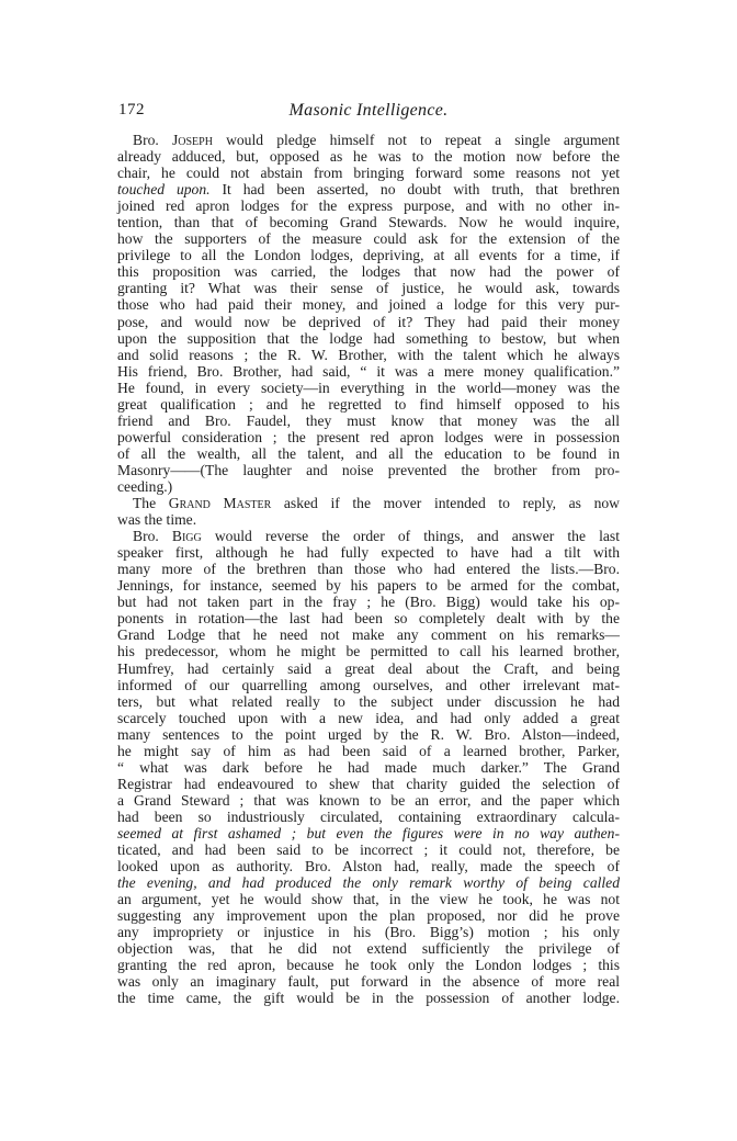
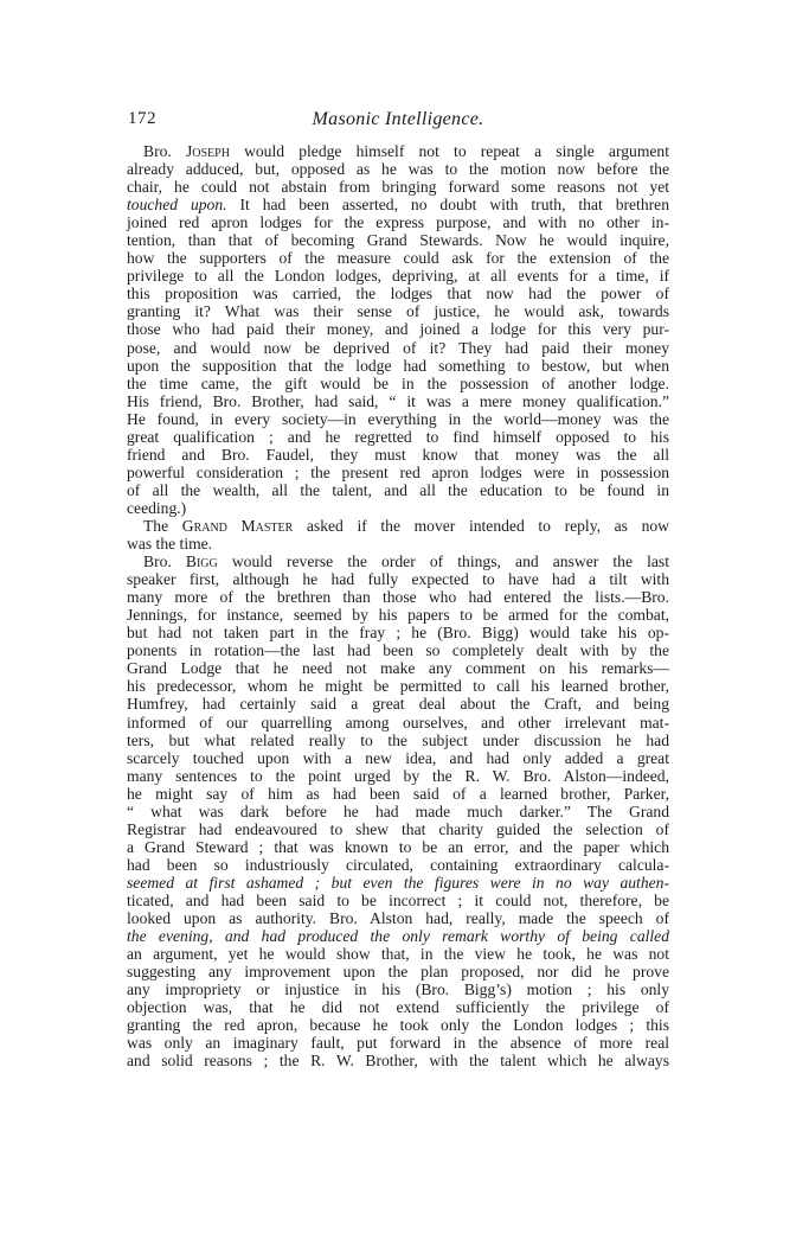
  172
  Masonic Intelligence.
  Bro. Joseph would pledge himself not to repeat a single argument
  already adduced, but, opposed as he was to the motion now before the
  chair, he could not abstain from bringing forward some reasons not yet
  touched upon. It had been asserted, no doubt with truth, that brethren
  joined red apron lodges for the express purpose, and with no other in-
  tention, than that of becoming Grand Stewards. Now he would inquire,
  how the supporters of the measure could ask for the extension of the
  privilege to all the London lodges, depriving, at all events for a time, if
  this proposition was carried, the lodges that now had the power of
  granting it? What was their sense of justice, he would ask, towards
  those who had paid their money, and joined a lodge for this very pur-
  pose, and would now be deprived of it? They had paid their money
  upon the supposition that the lodge had something to bestow, but when
- and solid reasons ; the R. W. Brother, with the talent which he always
+ the time came, the gift would be in the possession of another lodge.
  His friend, Bro. Brother, had said, “ it was a mere money qualification.”
  He found, in every society—in everything in the world—money was the
  great qualification ; and he regretted to find himself opposed to his
  friend and Bro. Faudel, they must know that money was the all
  powerful consideration ; the present red apron lodges were in possession
  of all the wealth, all the talent, and all the education to be found in
- Masonry——(The laughter and noise prevented the brother from pro-
  ceeding.)
  The Grand Master asked if the mover intended to reply, as now
  was the time.
  Bro. Bigg would reverse the order of things, and answer the last
  speaker first, although he had fully expected to have had a tilt with
  many more of the brethren than those who had entered the lists.—Bro.
  Jennings, for instance, seemed by his papers to be armed for the combat,
  but had not taken part in the fray ; he (Bro. Bigg) would take his op-
  ponents in rotation—the last had been so completely dealt with by the
  Grand Lodge that he need not make any comment on his remarks—
  his predecessor, whom he might be permitted to call his learned brother,
  Humfrey, had certainly said a great deal about the Craft, and being
  informed of our quarrelling among ourselves, and other irrelevant mat-
  ters, but what related really to the subject under discussion he had
  scarcely touched upon with a new idea, and had only added a great
  many sentences to the point urged by the R. W. Bro. Alston—indeed,
  he might say of him as had been said of a learned brother, Parker,
  “ what was dark before he had made much darker.” The Grand
  Registrar had endeavoured to shew that charity guided the selection of
  a Grand Steward ; that was known to be an error, and the paper which
  had been so industriously circulated, containing extraordinary calcula-
  seemed at first ashamed ; but even the figures were in no way authen-
  ticated, and had been said to be incorrect ; it could not, therefore, be
  looked upon as authority. Bro. Alston had, really, made the speech of
  the evening, and had produced the only remark worthy of being called
  an argument, yet he would show that, in the view he took, he was not
  suggesting any improvement upon the plan proposed, nor did he prove
  any impropriety or injustice in his (Bro. Bigg’s) motion ; his only
  objection was, that he did not extend sufficiently the privilege of
  granting the red apron, because he took only the London lodges ; this
  was only an imaginary fault, put forward in the absence of more real
- the time came, the gift would be in the possession of another lodge.
+ and solid reasons ; the R. W. Brother, with the talent which he always
